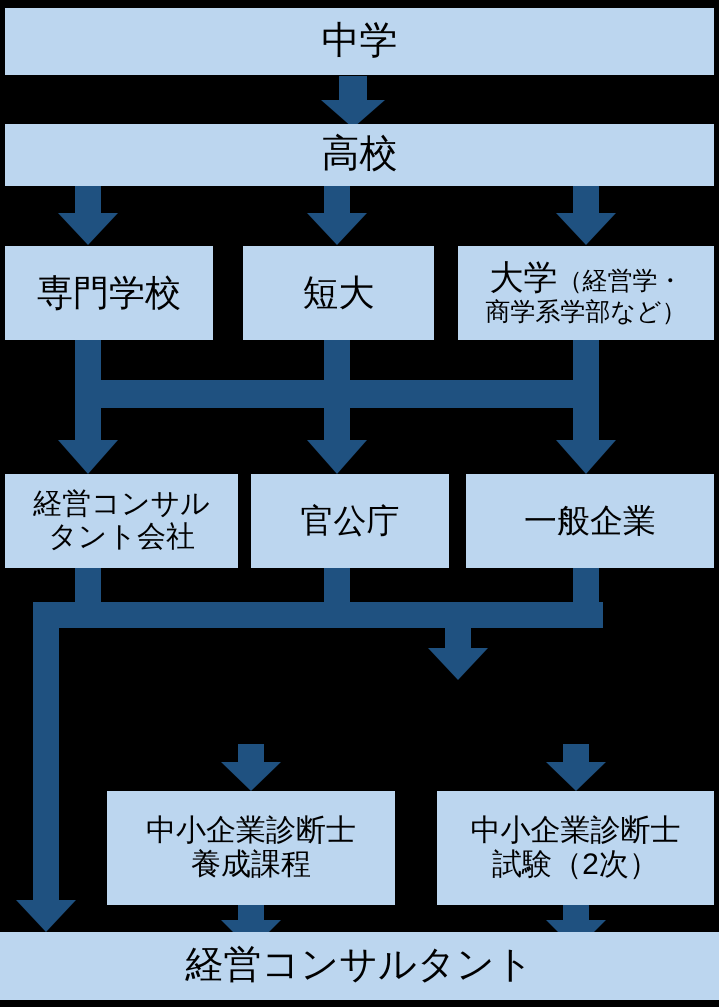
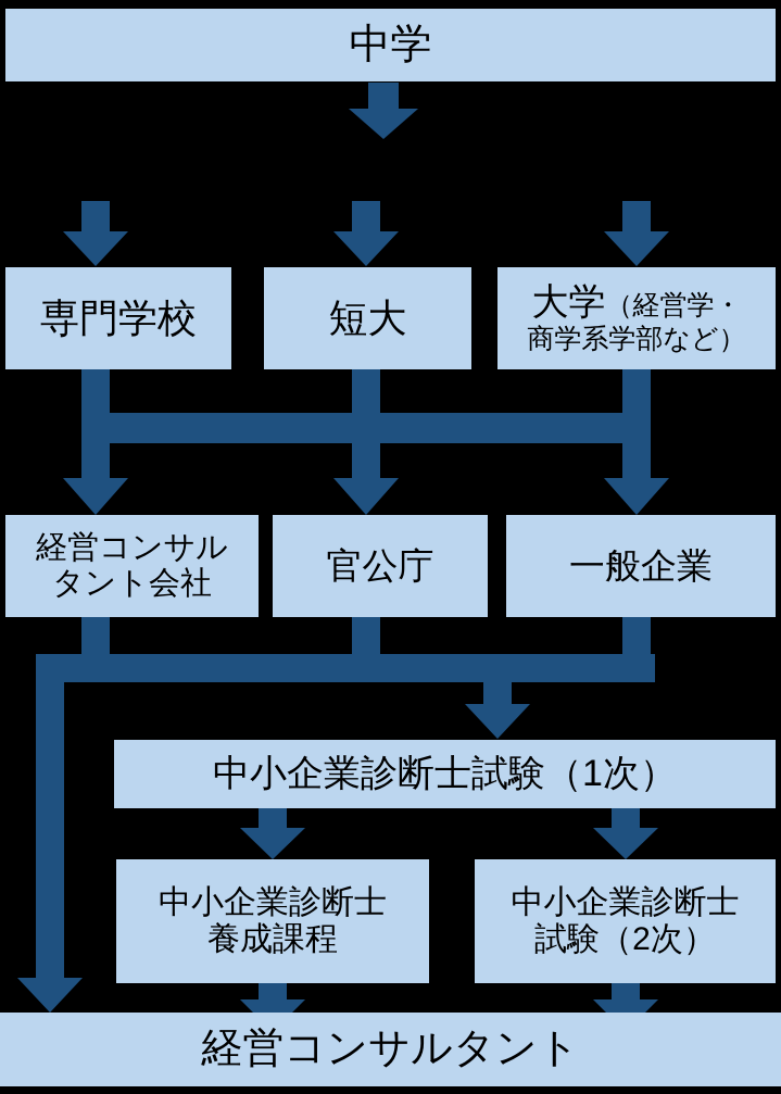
  中学
- 高校
  専門学校
  短大
  大学（経営学・
  商学系学部など）
  経営コンサル
  タント会社
  官公庁
  一般企業
+ 中小企業診断士試験（1次）
  中小企業診断士
  養成課程
  中小企業診断士
  試験（2次）
  経営コンサルタント
